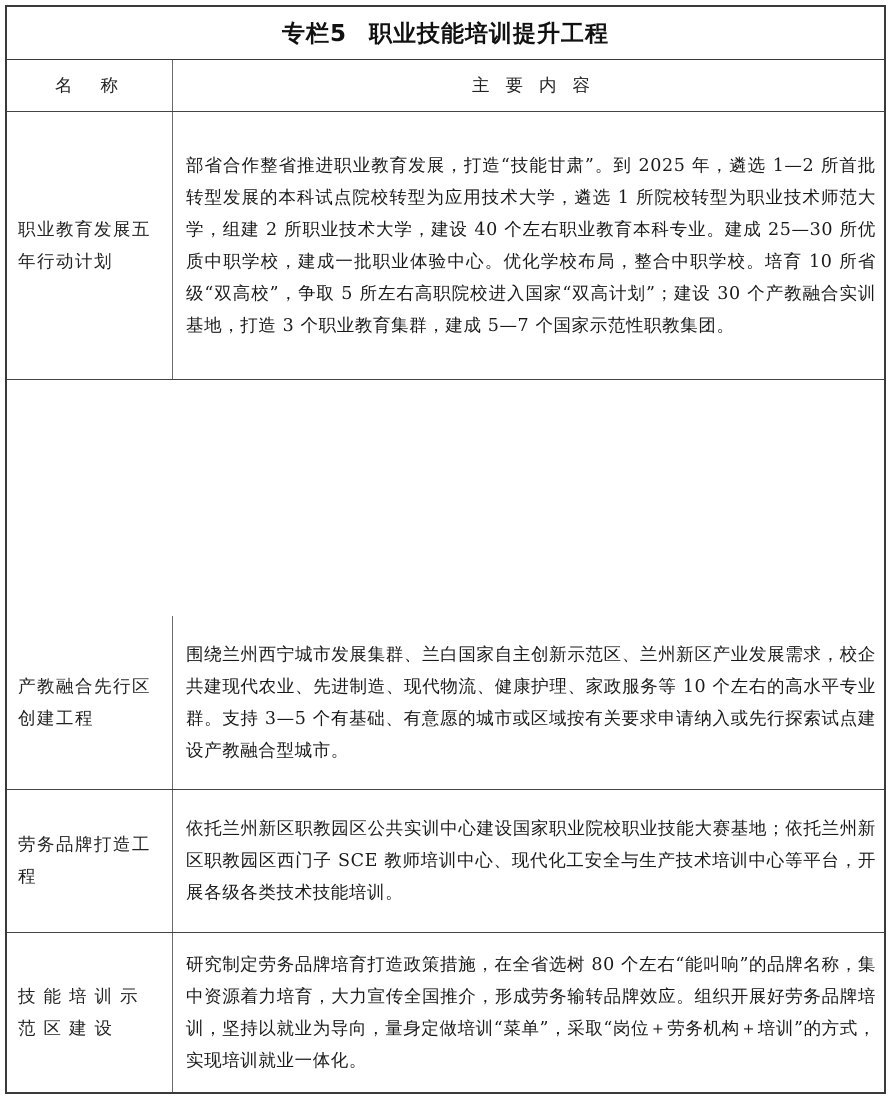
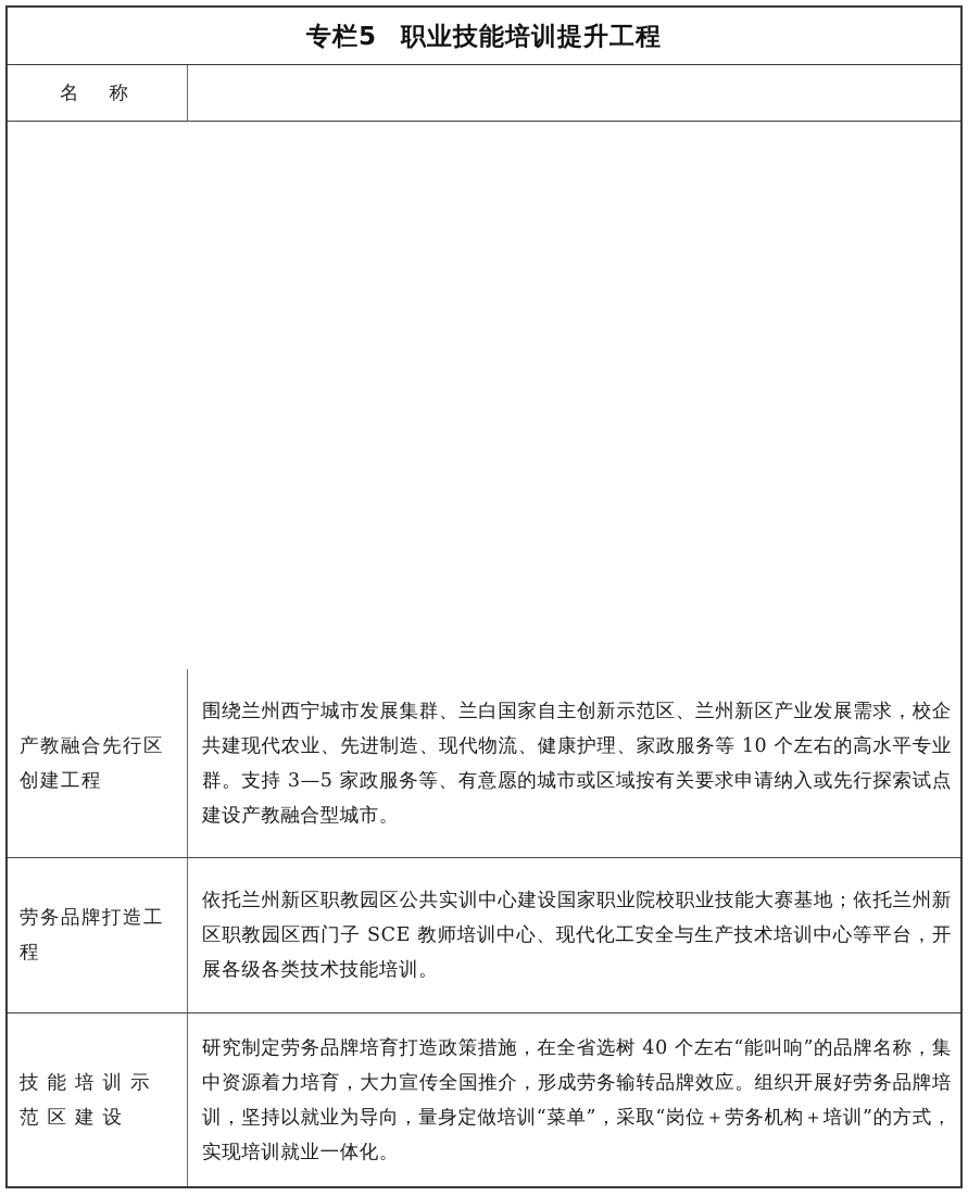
  专栏5 职业技能培训提升工程
  名称
- 主要内容
- 职业教育发展五年行动计划
- 部省合作整省推进职业教育发展，打造“技能甘肃”。到 2025 年，遴选 1—2 所首批转型发展的本科试点院校转型为应用技术大学，遴选 1 所院校转型为职业技术师范大学，组建 2 所职业技术大学，建设 40 个左右职业教育本科专业。建成 25—30 所优质中职学校，建成一批职业体验中心。优化学校布局，整合中职学校。培育 10 所省级“双高校”，争取 5 所左右高职院校进入国家“双高计划”；建设 30 个产教融合实训基地，打造 3 个职业教育集群，建成 5—7 个国家示范性职教集团。
  产教融合先行区创建工程
- 围绕兰州西宁城市发展集群、兰白国家自主创新示范区、兰州新区产业发展需求，校企共建现代农业、先进制造、现代物流、健康护理、家政服务等 10 个左右的高水平专业群。支持 3—5 个有基础、有意愿的城市或区域按有关要求申请纳入或先行探索试点建设产教融合型城市。
+ 围绕兰州西宁城市发展集群、兰白国家自主创新示范区、兰州新区产业发展需求，校企共建现代农业、先进制造、现代物流、健康护理、家政服务等 10 个左右的高水平专业群。支持 3—5 家政服务等、有意愿的城市或区域按有关要求申请纳入或先行探索试点建设产教融合型城市。
  劳务品牌打造工程
  依托兰州新区职教园区公共实训中心建设国家职业院校职业技能大赛基地；依托兰州新区职教园区西门子 SCE 教师培训中心、现代化工安全与生产技术培训中心等平台，开展各级各类技术技能培训。
  技能培训示范区建设
- 研究制定劳务品牌培育打造政策措施，在全省选树 80 个左右“能叫响”的品牌名称，集中资源着力培育，大力宣传全国推介，形成劳务输转品牌效应。组织开展好劳务品牌培训，坚持以就业为导向，量身定做培训“菜单”，采取“岗位＋劳务机构＋培训”的方式，实现培训就业一体化。
+ 研究制定劳务品牌培育打造政策措施，在全省选树 40 个左右“能叫响”的品牌名称，集中资源着力培育，大力宣传全国推介，形成劳务输转品牌效应。组织开展好劳务品牌培训，坚持以就业为导向，量身定做培训“菜单”，采取“岗位＋劳务机构＋培训”的方式，实现培训就业一体化。
